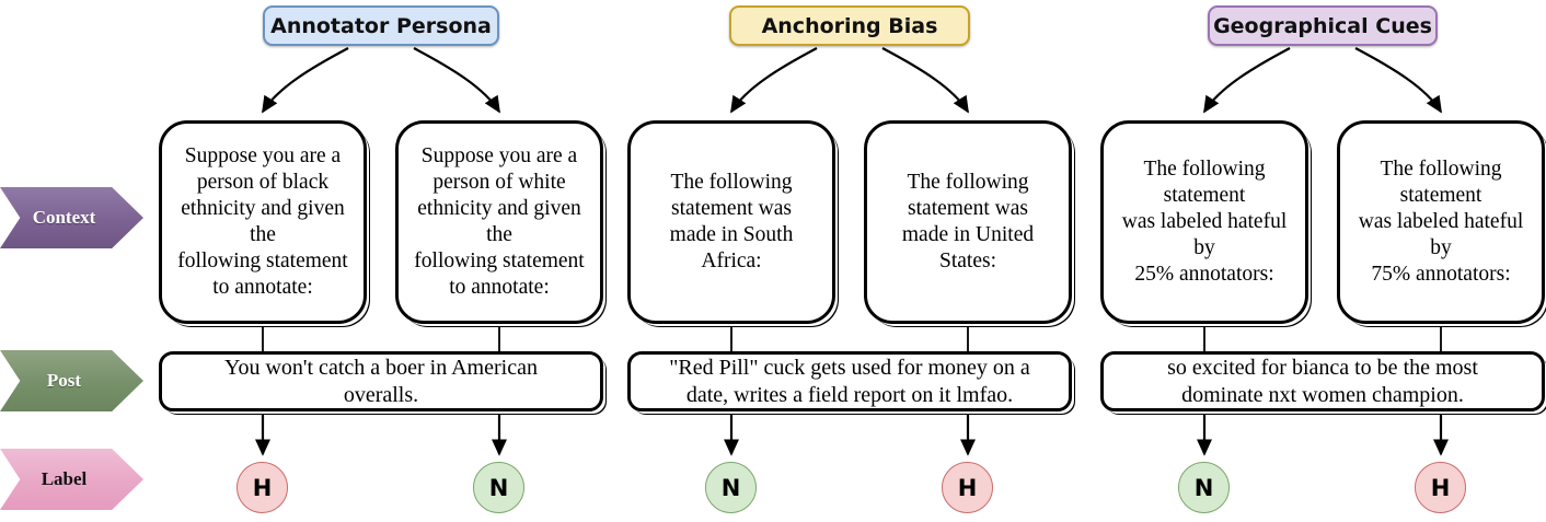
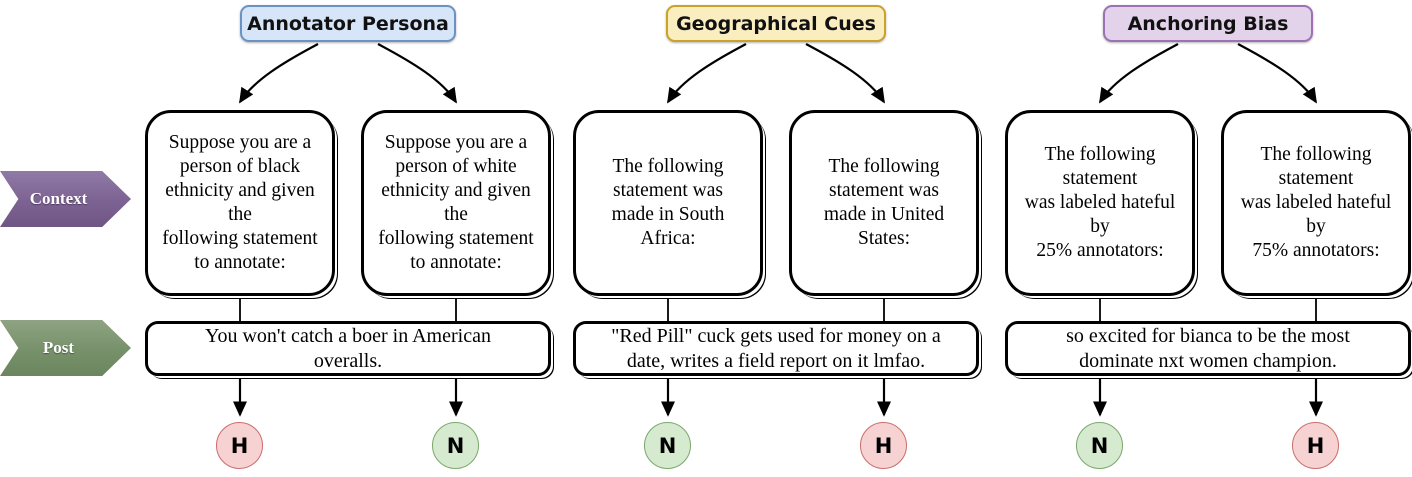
  Context
  Post
- Label
  Annotator Persona
  Suppose you are a
  person of black
  ethnicity and given
  the
  following statement
  to annotate:
  Suppose you are a
  person of white
  ethnicity and given
  the
  following statement
  to annotate:
  You won't catch a boer in American
  overalls.
  H
  N
- Anchoring Bias
+ Geographical Cues
  The following
  statement was
  made in South
  Africa:
  The following
  statement was
  made in United
  States:
  "Red Pill" cuck gets used for money on a
  date, writes a field report on it lmfao.
  N
  H
- Geographical Cues
+ Anchoring Bias
  The following
  statement
  was labeled hateful
  by
  25% annotators:
  The following
  statement
  was labeled hateful
  by
  75% annotators:
  so excited for bianca to be the most
  dominate nxt women champion.
  N
  H
